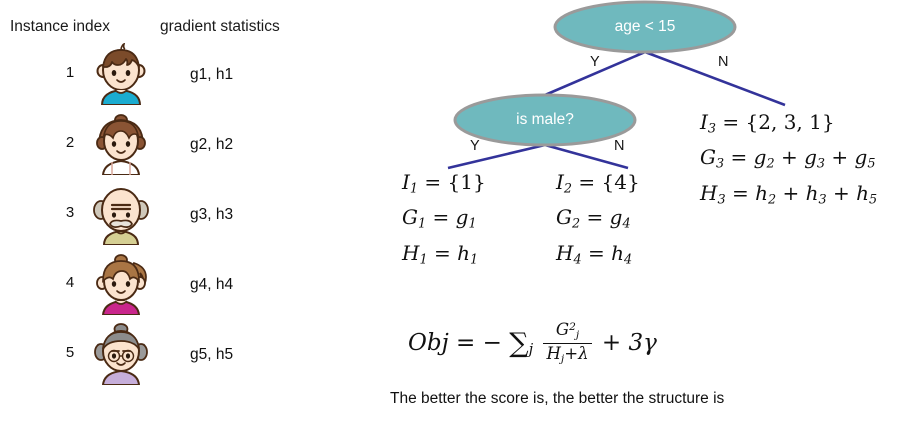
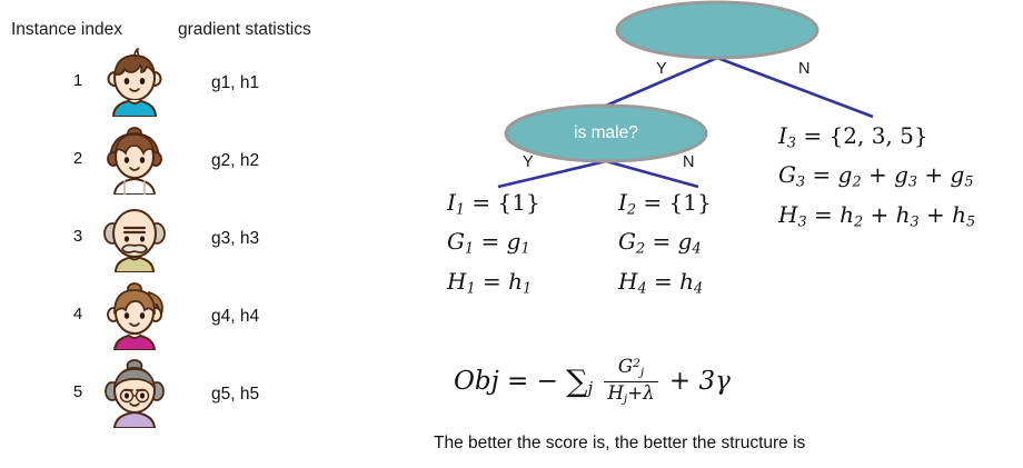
  Instance index
  gradient statistics
  1
  g1, h1
  2
  g2, h2
  3
  g3, h3
  4
  g4, h4
  5
  g5, h5
- age < 15
  is male?
  Y
  N
  Y
  N
  I1 = {1}
  G1 = g1
  H1 = h1
- I2 = {4}
+ I2 = {1}
  G2 = g4
  H4 = h4
- I3 = {2, 3, 1}
+ I3 = {2, 3, 5}
  G3 = g2 + g3 + g5
  H3 = h2 + h3 + h5
  Obj = − ∑j
  G2j
  Hj+λ
  + 3γ
  The better the score is, the better the structure is
